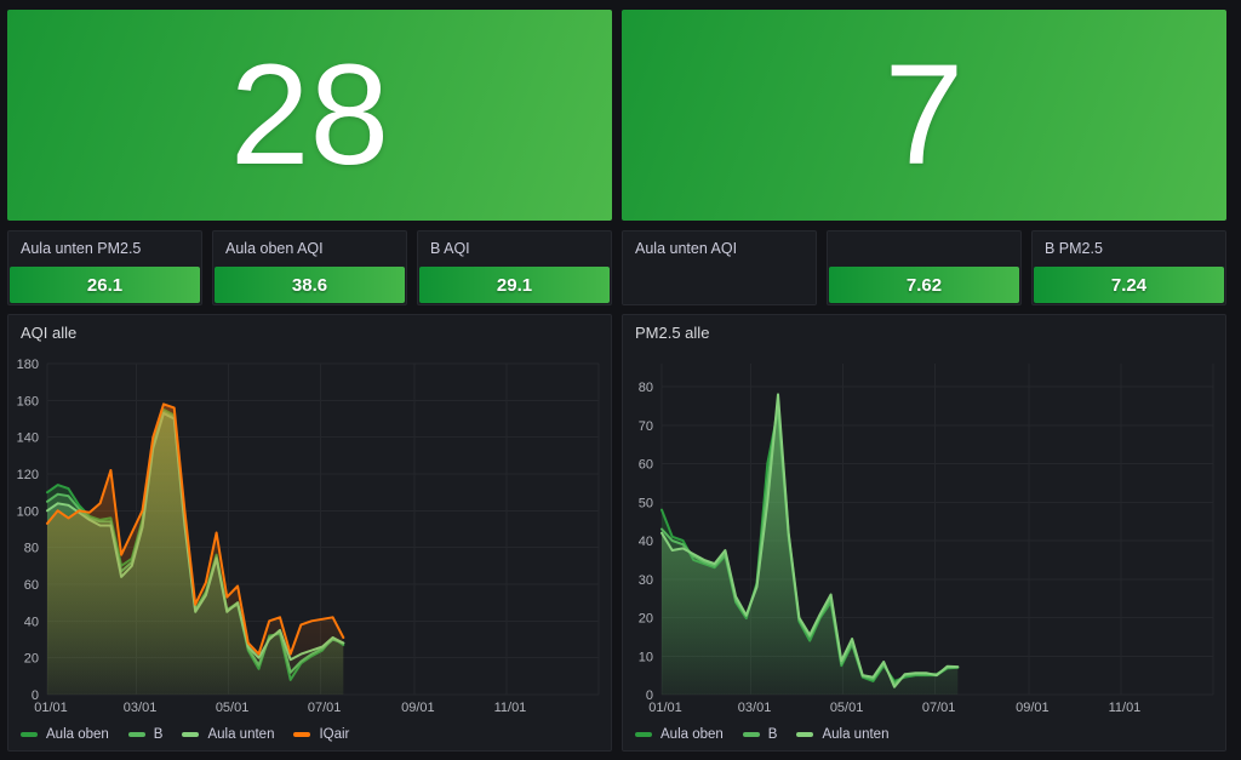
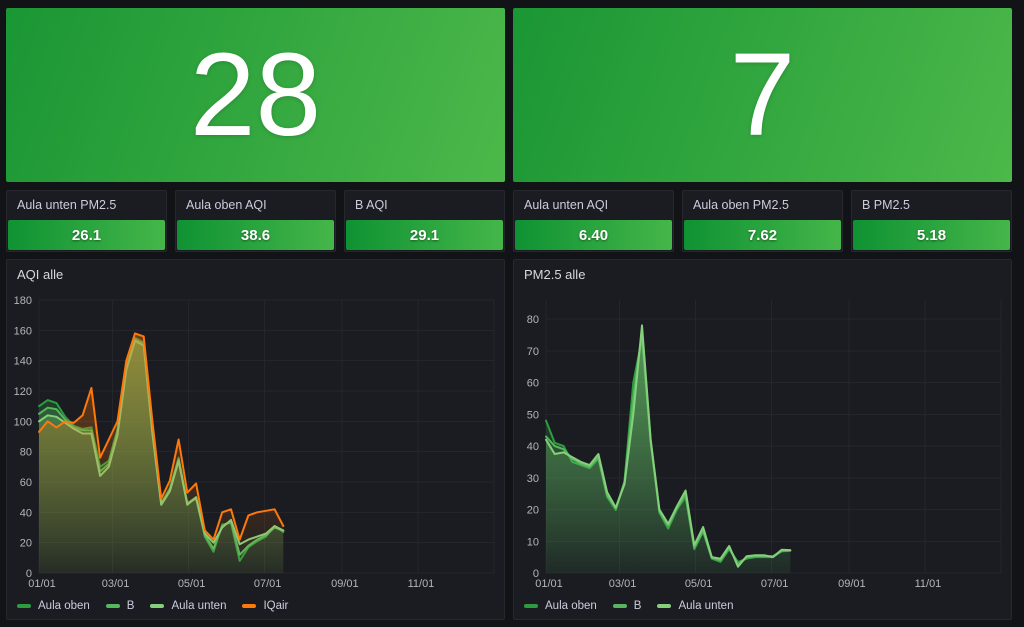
  28
  7
  Aula unten PM2.5
  26.1
  Aula oben AQI
  38.6
  B AQI
  29.1
  Aula unten AQI
+ 6.40
+ Aula oben PM2.5
  7.62
  B PM2.5
- 7.24
+ 5.18
  AQI alle
  0
  20
  40
  60
  80
  100
  120
  140
  160
  180
  01/01
  03/01
  05/01
  07/01
  09/01
  11/01
  Aula oben
  B
  Aula unten
  IQair
  PM2.5 alle
  0
  10
  20
  30
  40
  50
  60
  70
  80
  01/01
  03/01
  05/01
  07/01
  09/01
  11/01
  Aula oben
  B
  Aula unten
